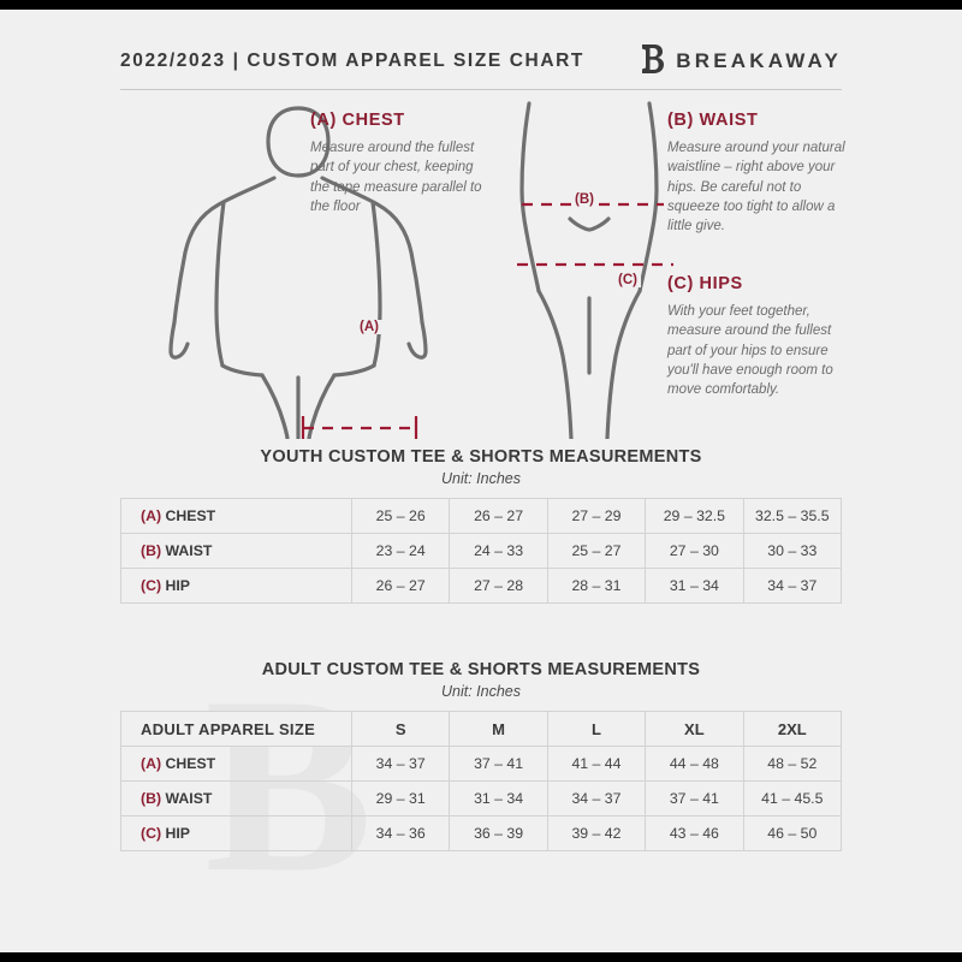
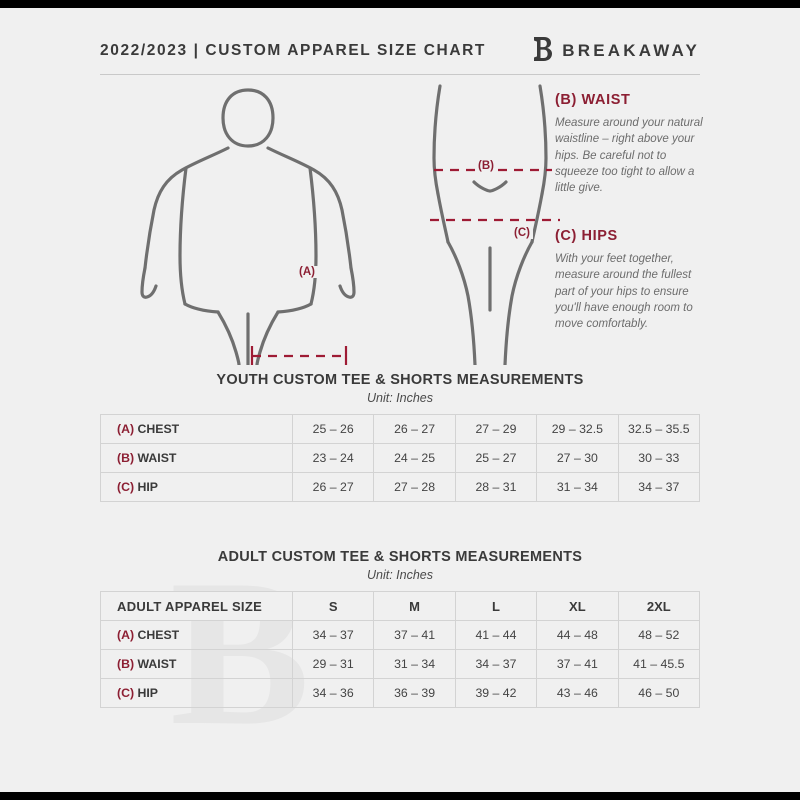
  B
  2022/2023 | CUSTOM APPAREL SIZE CHART
  BREAKAWAY
  (A)
  (B)
  (C)
- (A) CHEST
- Measure around the fullest part of your chest, keeping the tape measure parallel to the floor
  (B) WAIST
  Measure around your natural waistline – right above your hips. Be careful not to squeeze too tight to allow a little give.
  (C) HIPS
  With your feet together, measure around the fullest part of your hips to ensure you'll have enough room to move comfortably.
  YOUTH CUSTOM TEE & SHORTS MEASUREMENTS
  Unit: Inches
  (A) CHEST	25 – 26	26 – 27	27 – 29	29 – 32.5	32.5 – 35.5
- (B) WAIST	23 – 24	24 – 33	25 – 27	27 – 30	30 – 33
+ (B) WAIST	23 – 24	24 – 25	25 – 27	27 – 30	30 – 33
  (C) HIP	26 – 27	27 – 28	28 – 31	31 – 34	34 – 37
  ADULT CUSTOM TEE & SHORTS MEASUREMENTS
  Unit: Inches
  ADULT APPAREL SIZE	S	M	L	XL	2XL
  (A) CHEST	34 – 37	37 – 41	41 – 44	44 – 48	48 – 52
  (B) WAIST	29 – 31	31 – 34	34 – 37	37 – 41	41 – 45.5
  (C) HIP	34 – 36	36 – 39	39 – 42	43 – 46	46 – 50
